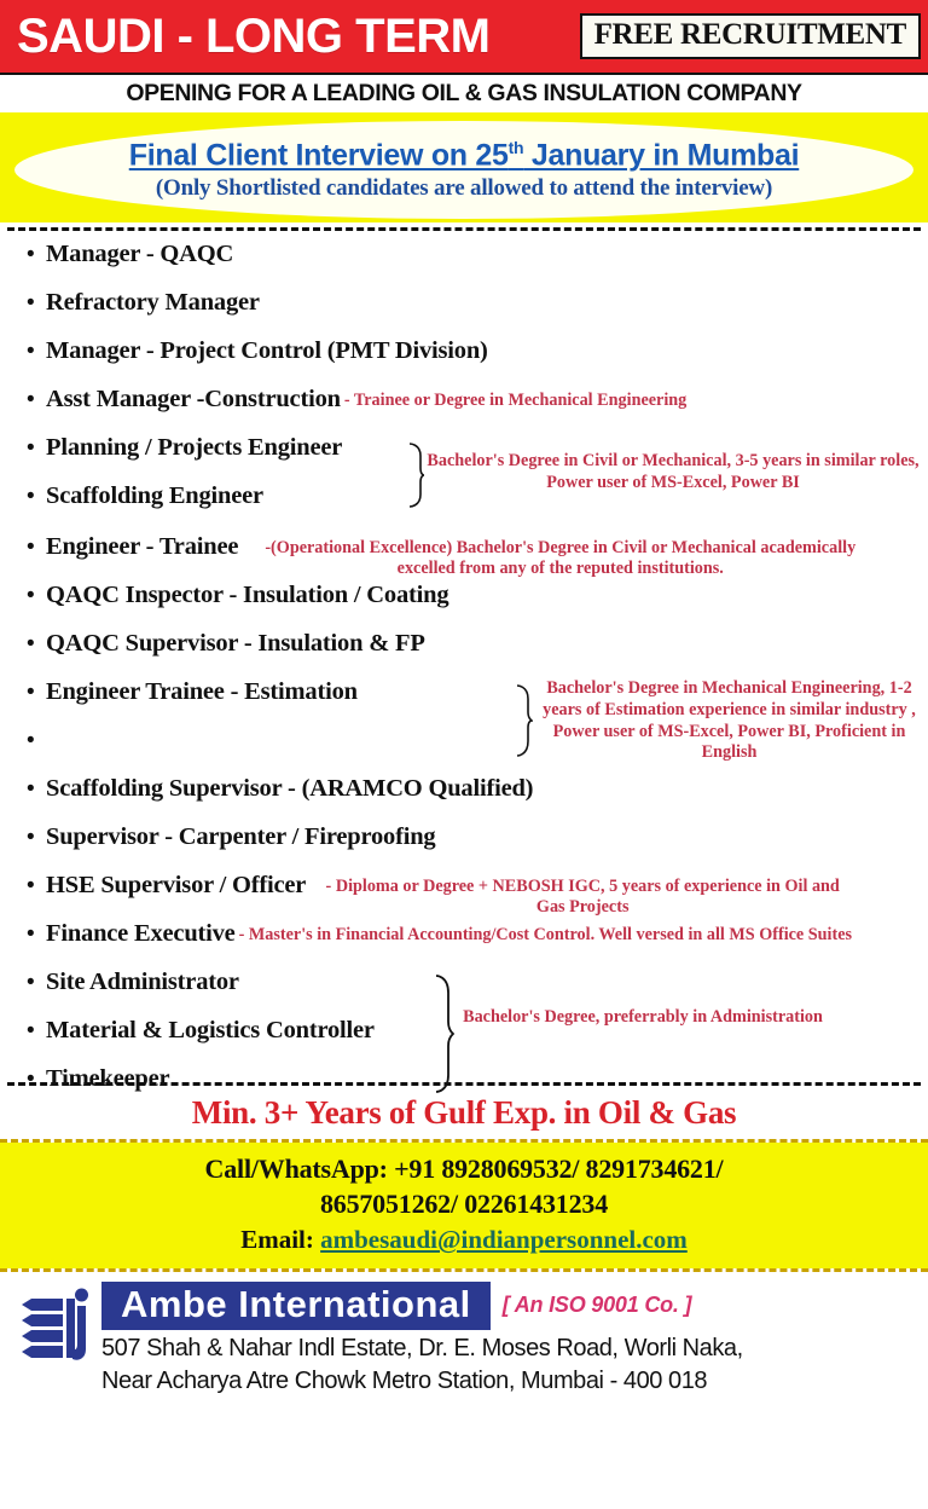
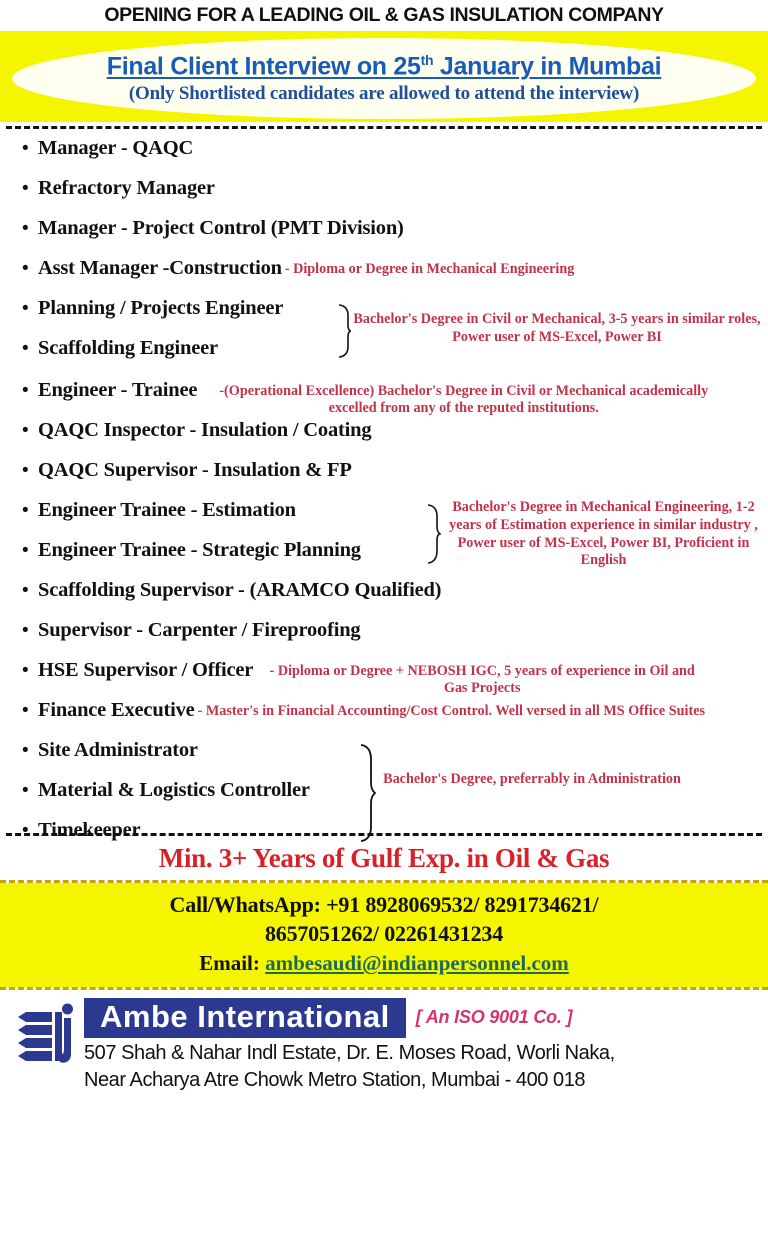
- SAUDI - LONG TERM
- FREE RECRUITMENT
  OPENING FOR A LEADING OIL & GAS INSULATION COMPANY
  Final Client Interview on 25th January in Mumbai
  (Only Shortlisted candidates are allowed to attend the interview)
  •
  Manager - QAQC
  •
  Refractory Manager
  •
  Manager - Project Control (PMT Division)
  •
  Asst Manager -Construction
- - Trainee or Degree in Mechanical Engineering
+ - Diploma or Degree in Mechanical Engineering
  •
  Planning / Projects Engineer
  •
  Scaffolding Engineer
  Bachelor's Degree in Civil or Mechanical, 3-5 years in similar roles, Power user of MS-Excel, Power BI
  •
  Engineer - Trainee
  -(Operational Excellence) Bachelor's Degree in Civil or Mechanical academically excelled from any of the reputed institutions.
  •
  QAQC Inspector - Insulation / Coating
  •
  QAQC Supervisor - Insulation & FP
  •
  Engineer Trainee - Estimation
  •
+ Engineer Trainee - Strategic Planning
  Bachelor's Degree in Mechanical Engineering, 1-2 years of Estimation experience in similar industry , Power user of MS-Excel, Power BI, Proficient in English
  •
  Scaffolding Supervisor - (ARAMCO Qualified)
  •
  Supervisor - Carpenter / Fireproofing
  •
  HSE Supervisor / Officer
  - Diploma or Degree + NEBOSH IGC, 5 years of experience in Oil and Gas Projects
  •
  Finance Executive
  - Master's in Financial Accounting/Cost Control. Well versed in all MS Office Suites
  •
  Site Administrator
  •
  Material & Logistics Controller
  •
  Timekeeper
  Bachelor's Degree, preferrably in Administration
  Min. 3+ Years of Gulf Exp. in Oil & Gas
  Call/WhatsApp: +91 8928069532/ 8291734621/
  8657051262/ 02261431234
  Email: ambesaudi@indianpersonnel.com
  Ambe International
  [ An ISO 9001 Co. ]
  507 Shah & Nahar Indl Estate, Dr. E. Moses Road, Worli Naka,
  Near Acharya Atre Chowk Metro Station, Mumbai - 400 018
